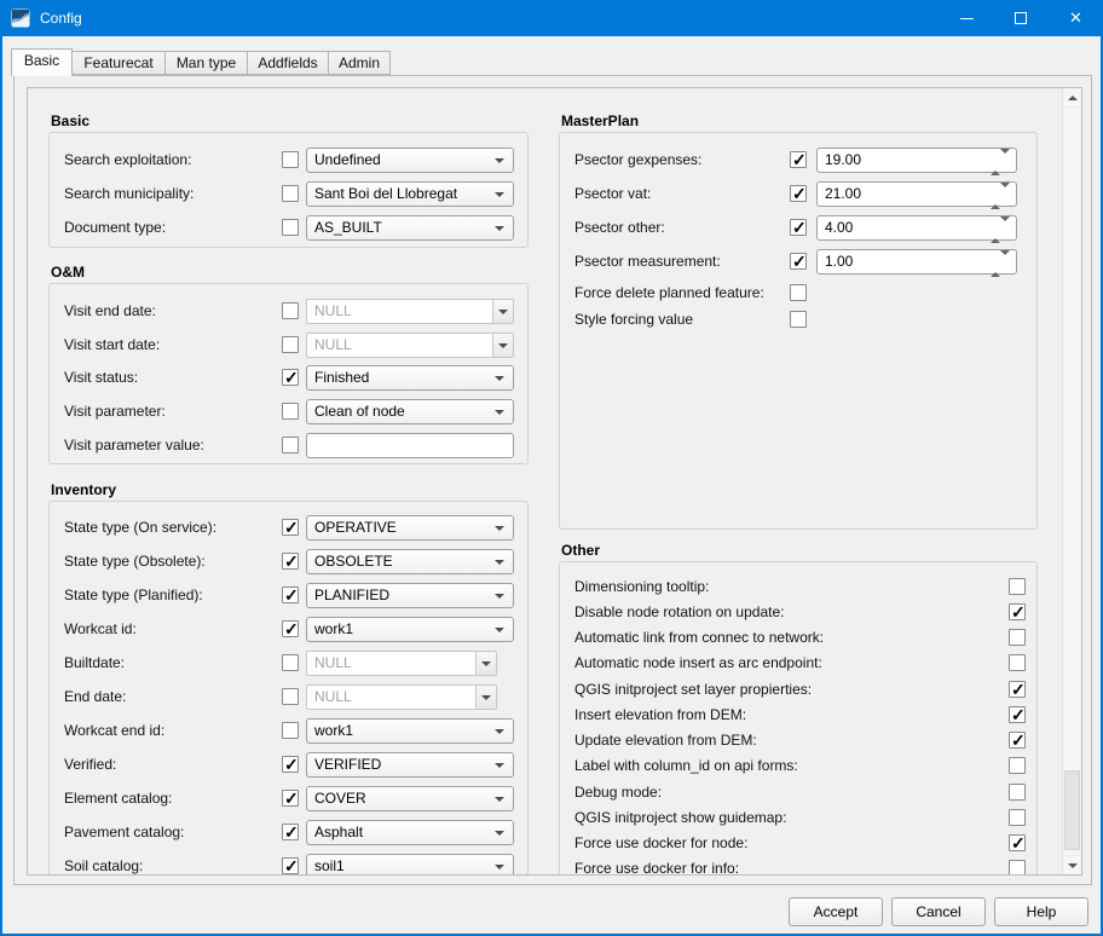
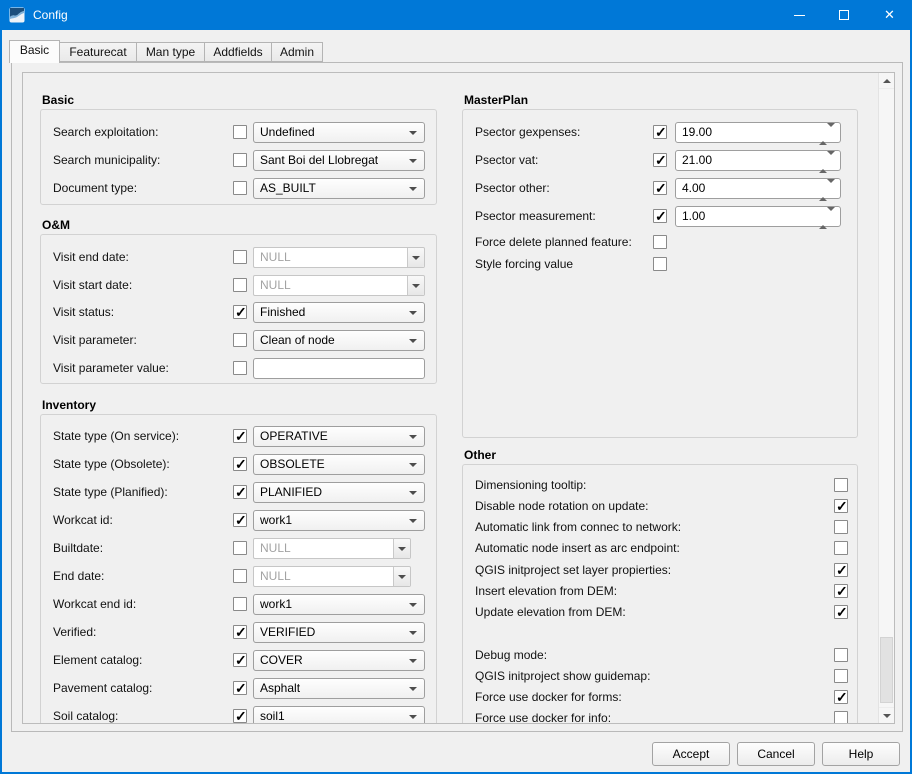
  Config
  ✕
  Basic
  Featurecat
  Man type
  Addfields
  Admin
  Basic
  Search exploitation:
  Undefined
  Search municipality:
  Sant Boi del Llobregat
  Document type:
  AS_BUILT
  O&M
  Visit end date:
  NULL
  Visit start date:
  NULL
  Visit status:
  Finished
  Visit parameter:
  Clean of node
  Visit parameter value:
  Inventory
  State type (On service):
  OPERATIVE
  State type (Obsolete):
  OBSOLETE
  State type (Planified):
  PLANIFIED
  Workcat id:
  work1
  Builtdate:
  NULL
  End date:
  NULL
  Workcat end id:
  work1
  Verified:
  VERIFIED
  Element catalog:
  COVER
  Pavement catalog:
  Asphalt
  Soil catalog:
  soil1
  MasterPlan
  Psector gexpenses:
  19.00
  Psector vat:
  21.00
  Psector other:
  4.00
  Psector measurement:
  1.00
  Force delete planned feature:
  Style forcing value
  Other
  Dimensioning tooltip:
  Disable node rotation on update:
  Automatic link from connec to network:
  Automatic node insert as arc endpoint:
  QGIS initproject set layer propierties:
  Insert elevation from DEM:
  Update elevation from DEM:
- Label with column_id on api forms:
  Debug mode:
  QGIS initproject show guidemap:
- Force use docker for node:
+ Force use docker for forms:
  Force use docker for info:
  Accept
  Cancel
  Help
